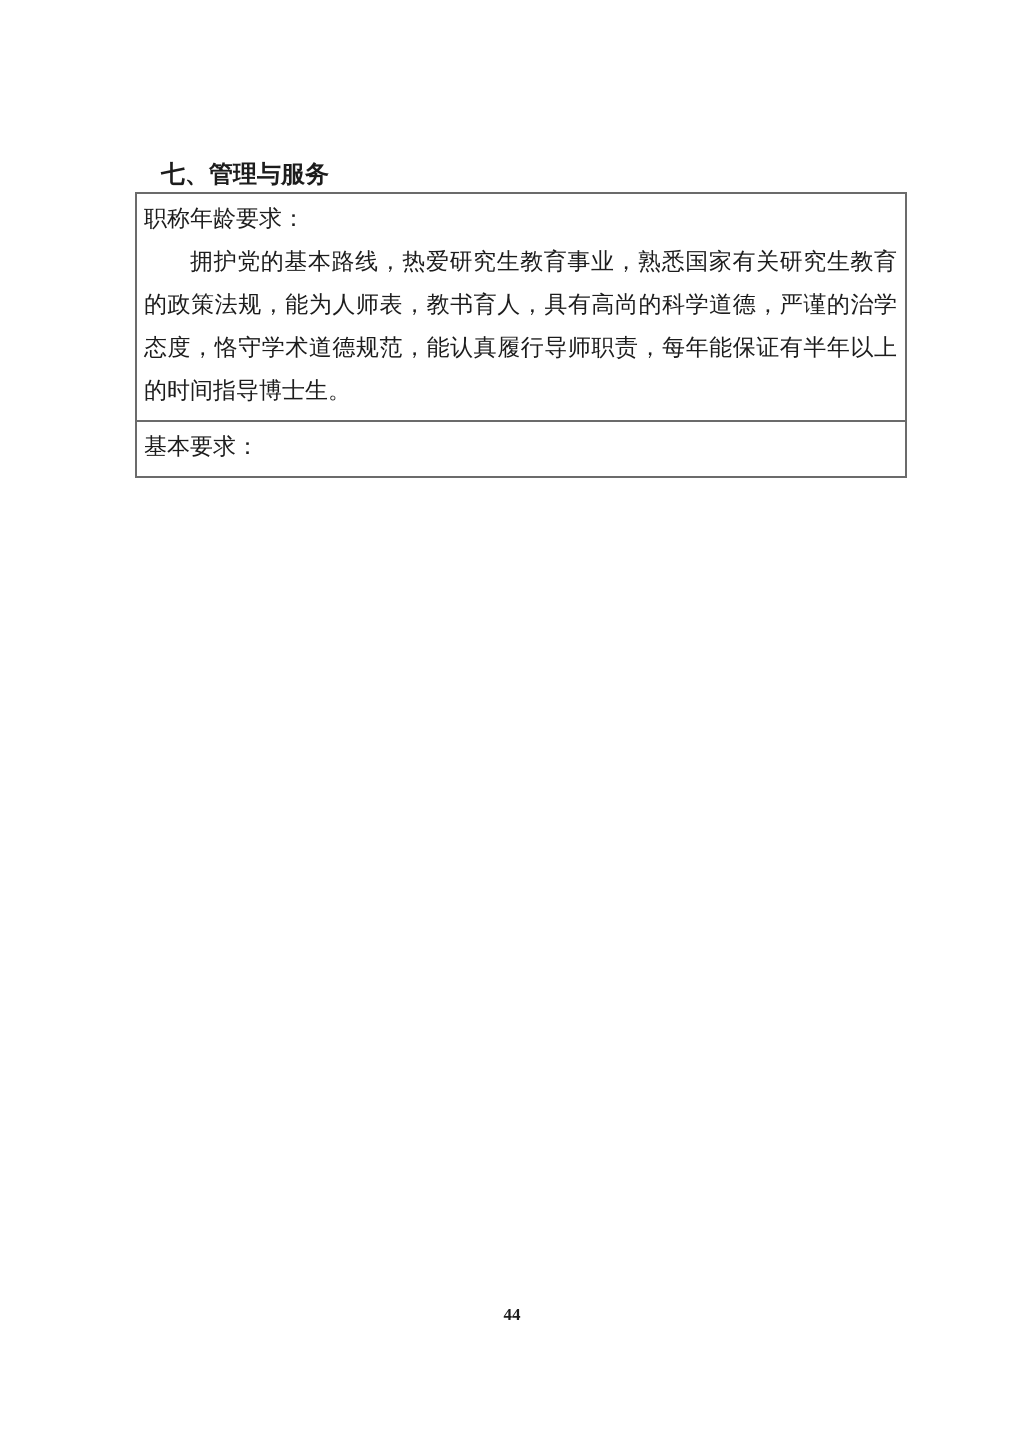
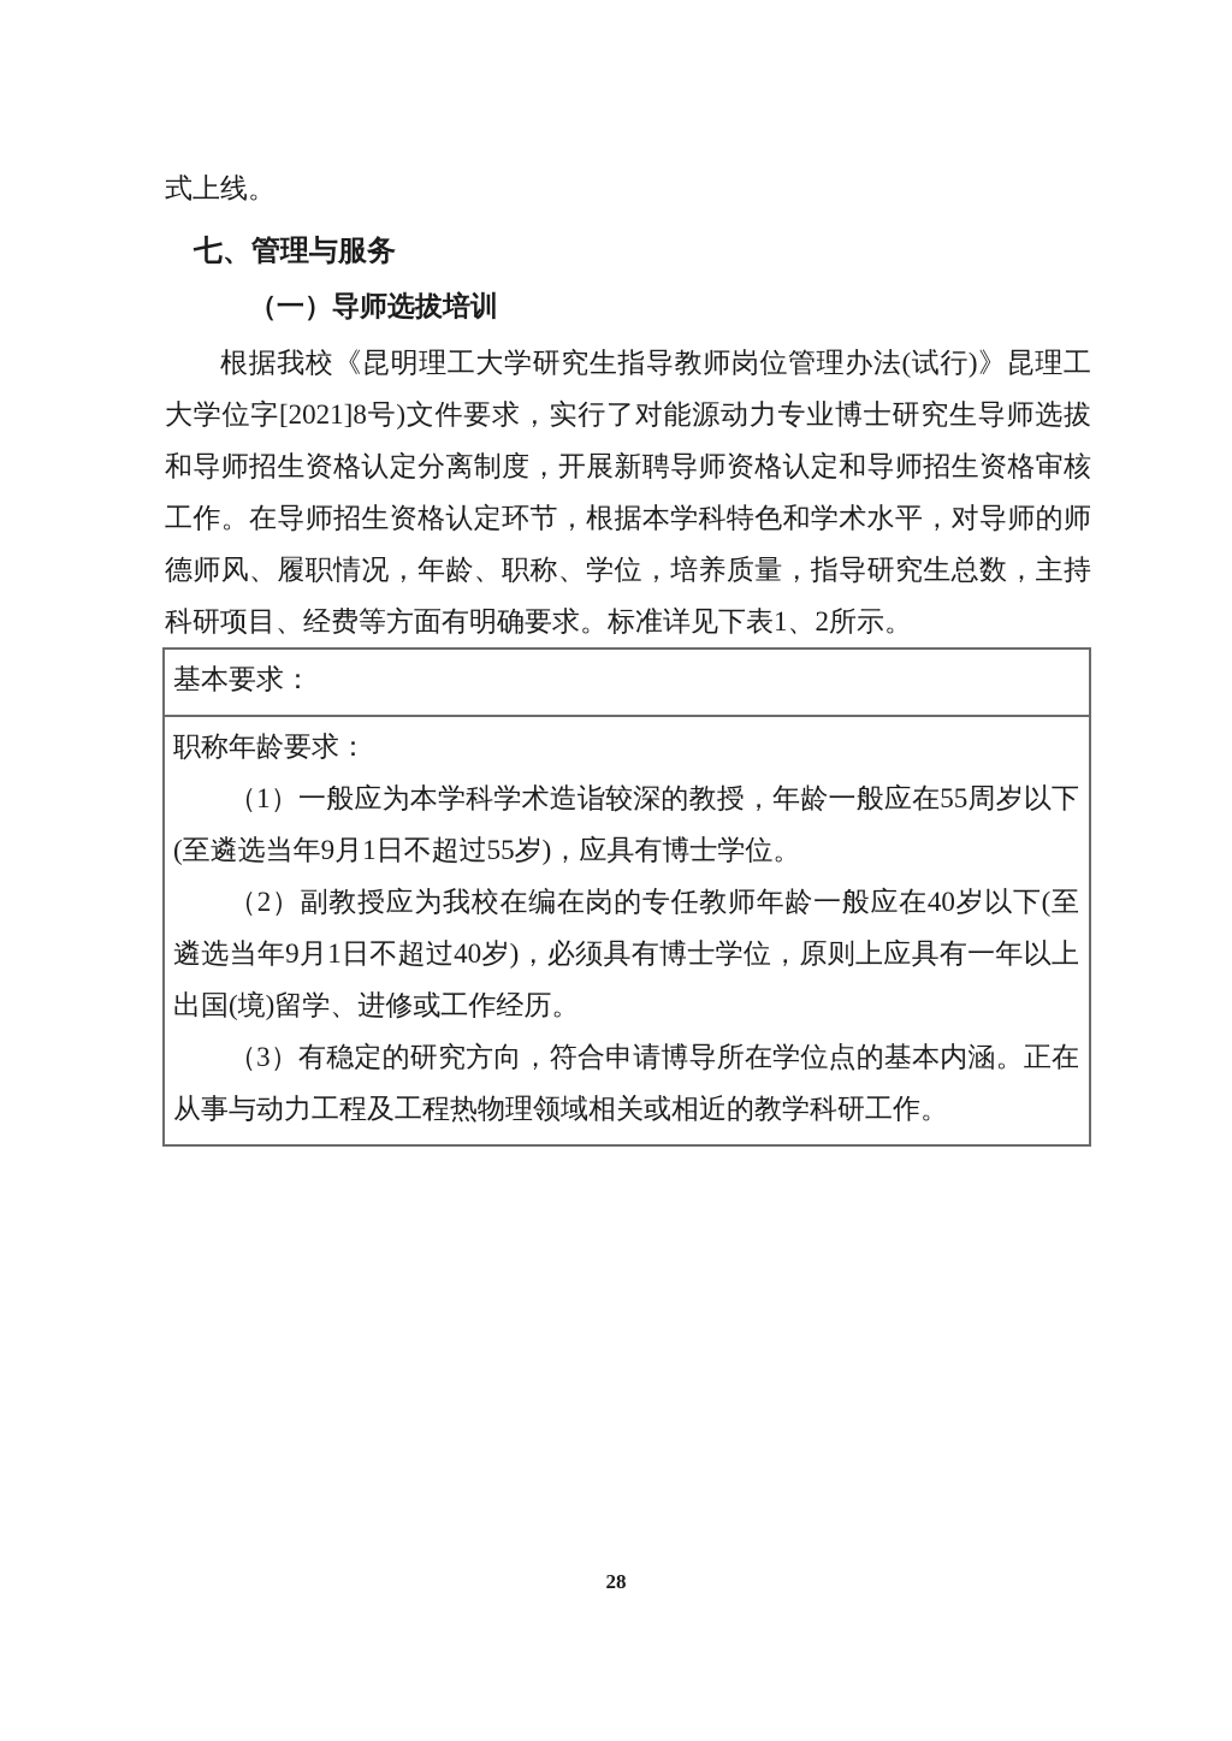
+ 式上线。
  七、管理与服务
+ （一）导师选拔培训
+ 根据我校《昆明理工大学研究生指导教师岗位管理办法(试行)》昆理工大学位字[2021]8号)文件要求，实行了对能源动力专业博士研究生导师选拔和导师招生资格认定分离制度，开展新聘导师资格认定和导师招生资格审核工作。在导师招生资格认定环节，根据本学科特色和学术水平，对导师的师德师风、履职情况，年龄、职称、学位，培养质量，指导研究生总数，主持科研项目、经费等方面有明确要求。标准详见下表1、2所示。
- 职称年龄要求：
+ 基本要求：
- 拥护党的基本路线，热爱研究生教育事业，熟悉国家有关研究生教育的政策法规，能为人师表，教书育人，具有高尚的科学道德，严谨的治学态度，恪守学术道德规范，能认真履行导师职责，每年能保证有半年以上的时间指导博士生。
- 基本要求：
+ 职称年龄要求：
+ （1）一般应为本学科学术造诣较深的教授，年龄一般应在55周岁以下(至遴选当年9月1日不超过55岁)，应具有博士学位。
+ （2）副教授应为我校在编在岗的专任教师年龄一般应在40岁以下(至遴选当年9月1日不超过40岁)，必须具有博士学位，原则上应具有一年以上出国(境)留学、进修或工作经历。
+ （3）有稳定的研究方向，符合申请博导所在学位点的基本内涵。正在从事与动力工程及工程热物理领域相关或相近的教学科研工作。
- 44
+ 28
